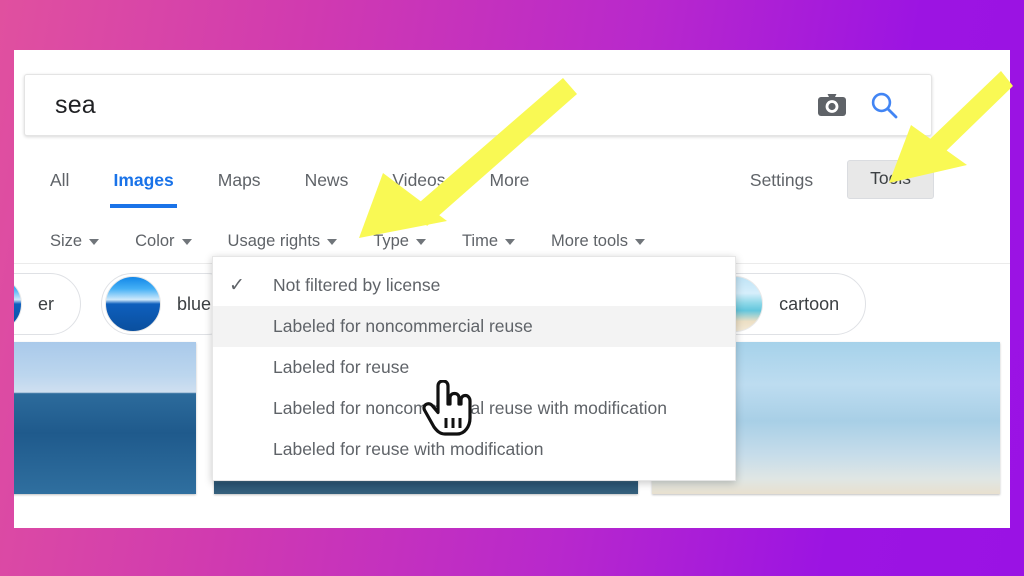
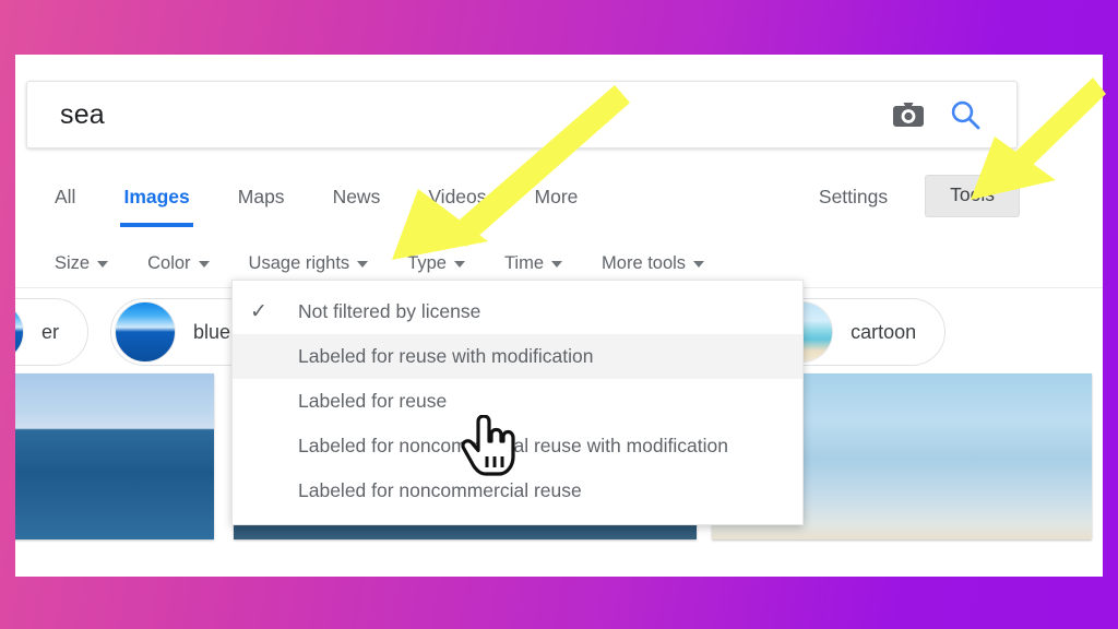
  sea
  All
  Images
  Maps
  News
  Videos
  More
  Settings
  Size
  Color
  Usage rights
  Type
  Time
  More tools
  er
  blue
  cartoon
  ✓
  Not filtered by license
- Labeled for noncommercial reuse
+ Labeled for reuse with modification
  Labeled for reuse
  Labeled for noncomal reuse with modification
- Labeled for reuse with modification
+ Labeled for noncommercial reuse
